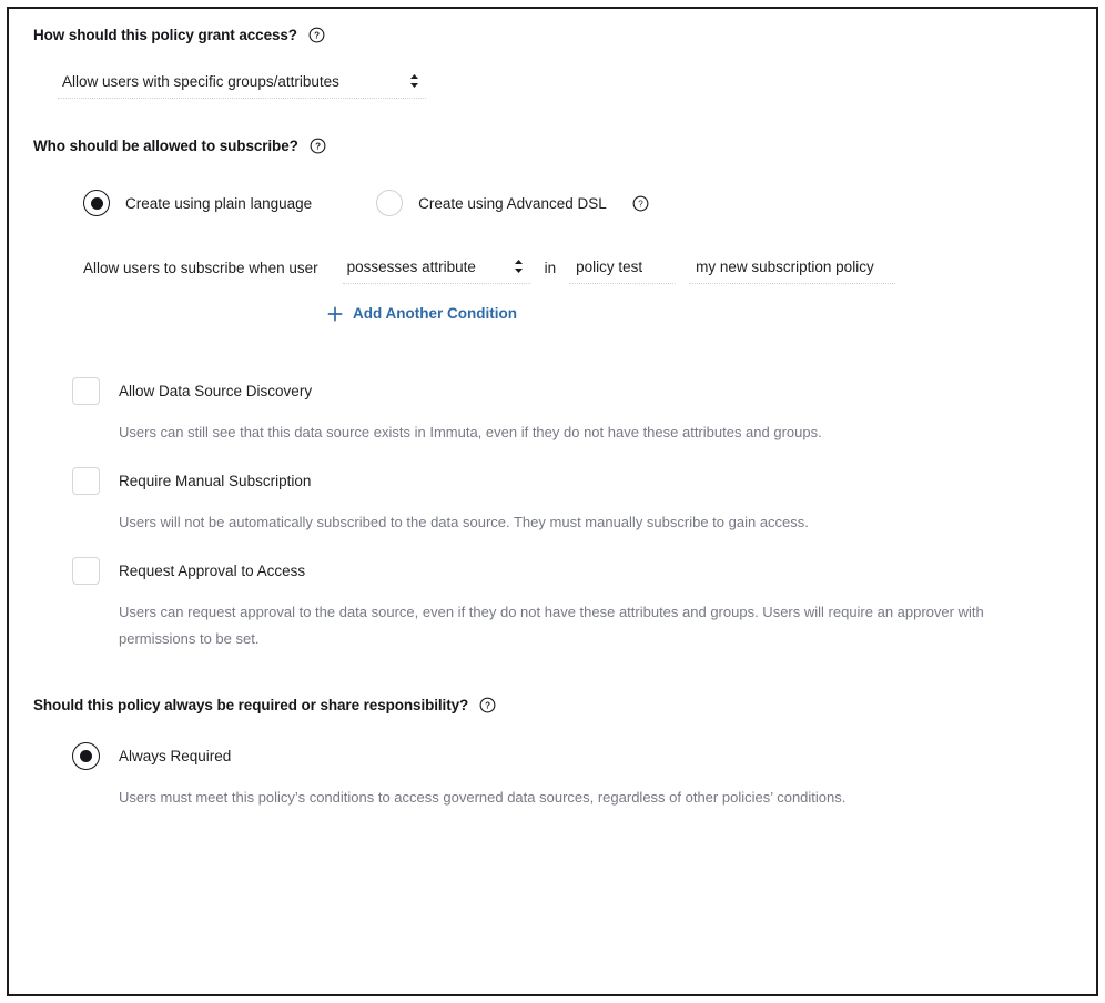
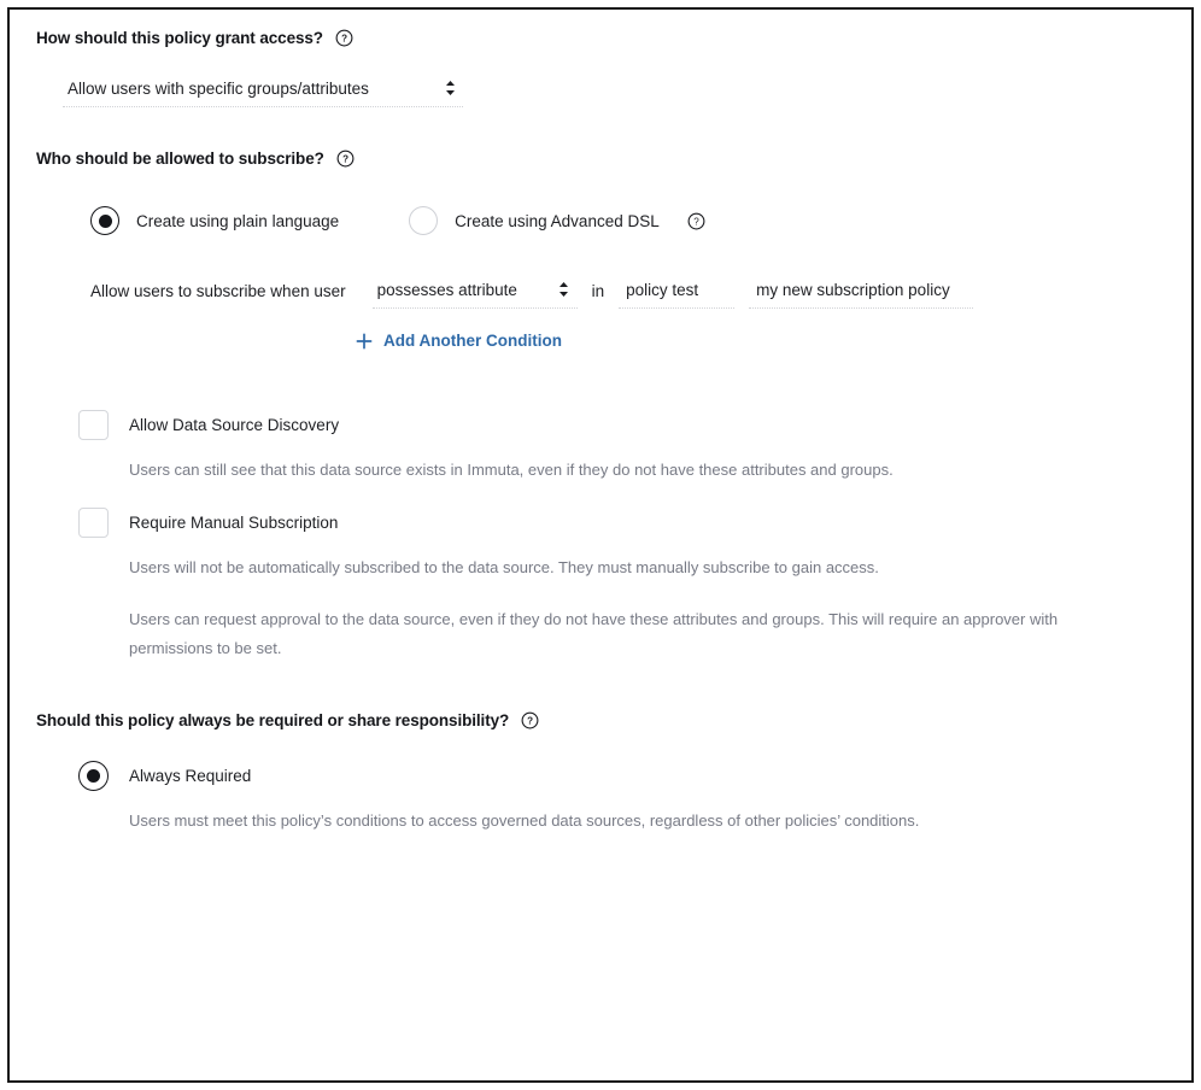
  How should this policy grant access?
  ?
  Allow users with specific groups/attributes
  Who should be allowed to subscribe?
  ?
  Create using plain language
  Create using Advanced DSL
  ?
  Allow users to subscribe when user
  possesses attribute
  in
  policy test
  my new subscription policy
  Add Another Condition
  Allow Data Source Discovery
  Users can still see that this data source exists in Immuta, even if they do not have these attributes and groups.
  Require Manual Subscription
  Users will not be automatically subscribed to the data source. They must manually subscribe to gain access.
- Request Approval to Access
- Users can request approval to the data source, even if they do not have these attributes and groups. Users will require an approver with permissions to be set.
+ Users can request approval to the data source, even if they do not have these attributes and groups. This will require an approver with permissions to be set.
  Should this policy always be required or share responsibility?
  ?
  Always Required
  Users must meet this policy’s conditions to access governed data sources, regardless of other policies’ conditions.
